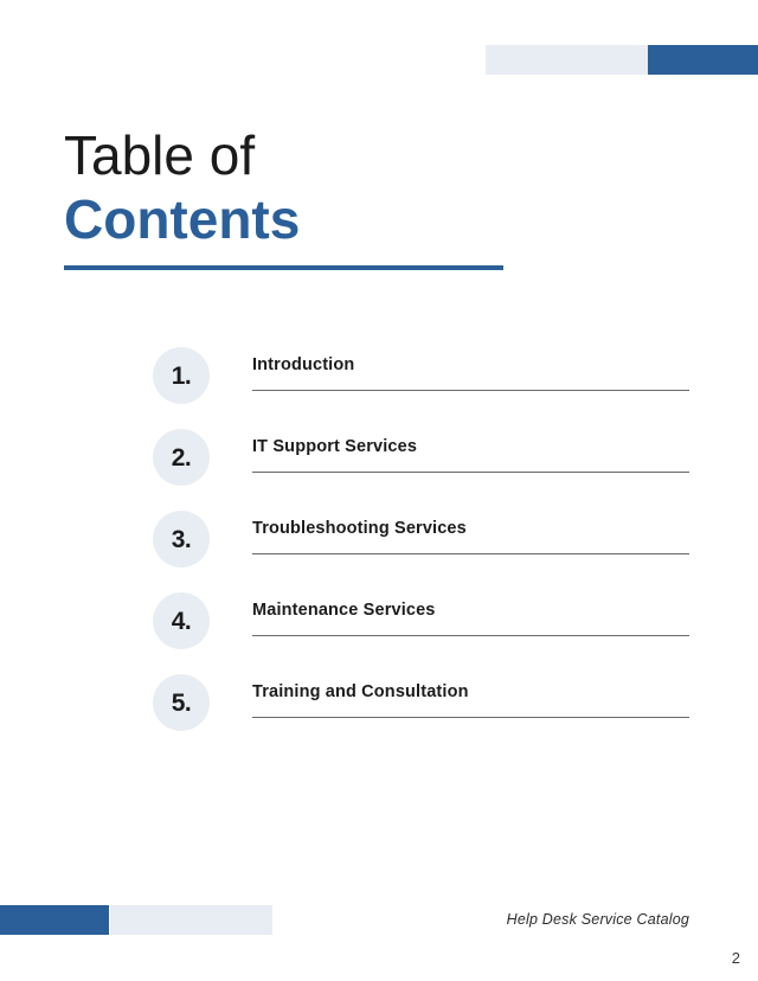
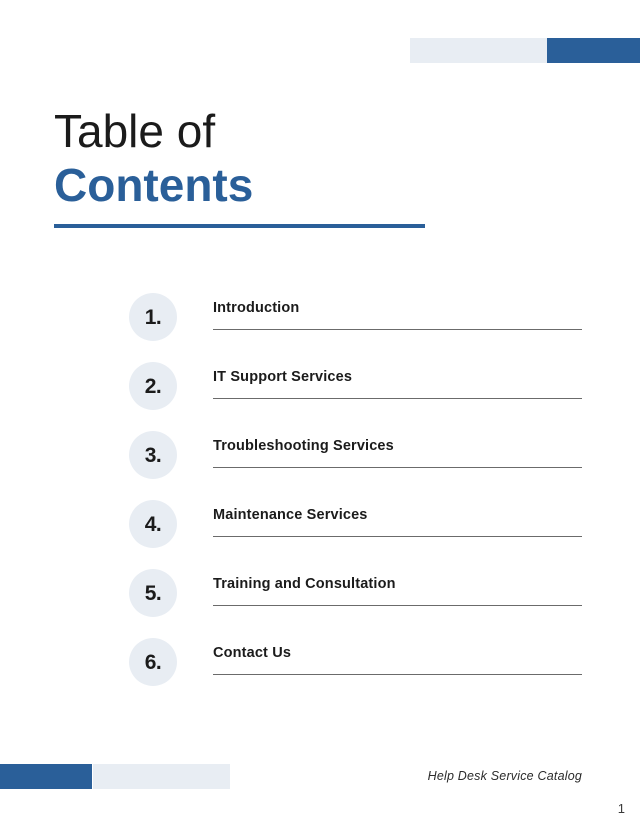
  Table of
  Contents
  1.
  Introduction
  2.
  IT Support Services
  3.
  Troubleshooting Services
  4.
  Maintenance Services
  5.
  Training and Consultation
+ 6.
+ Contact Us
  Help Desk Service Catalog
- 2
+ 1
